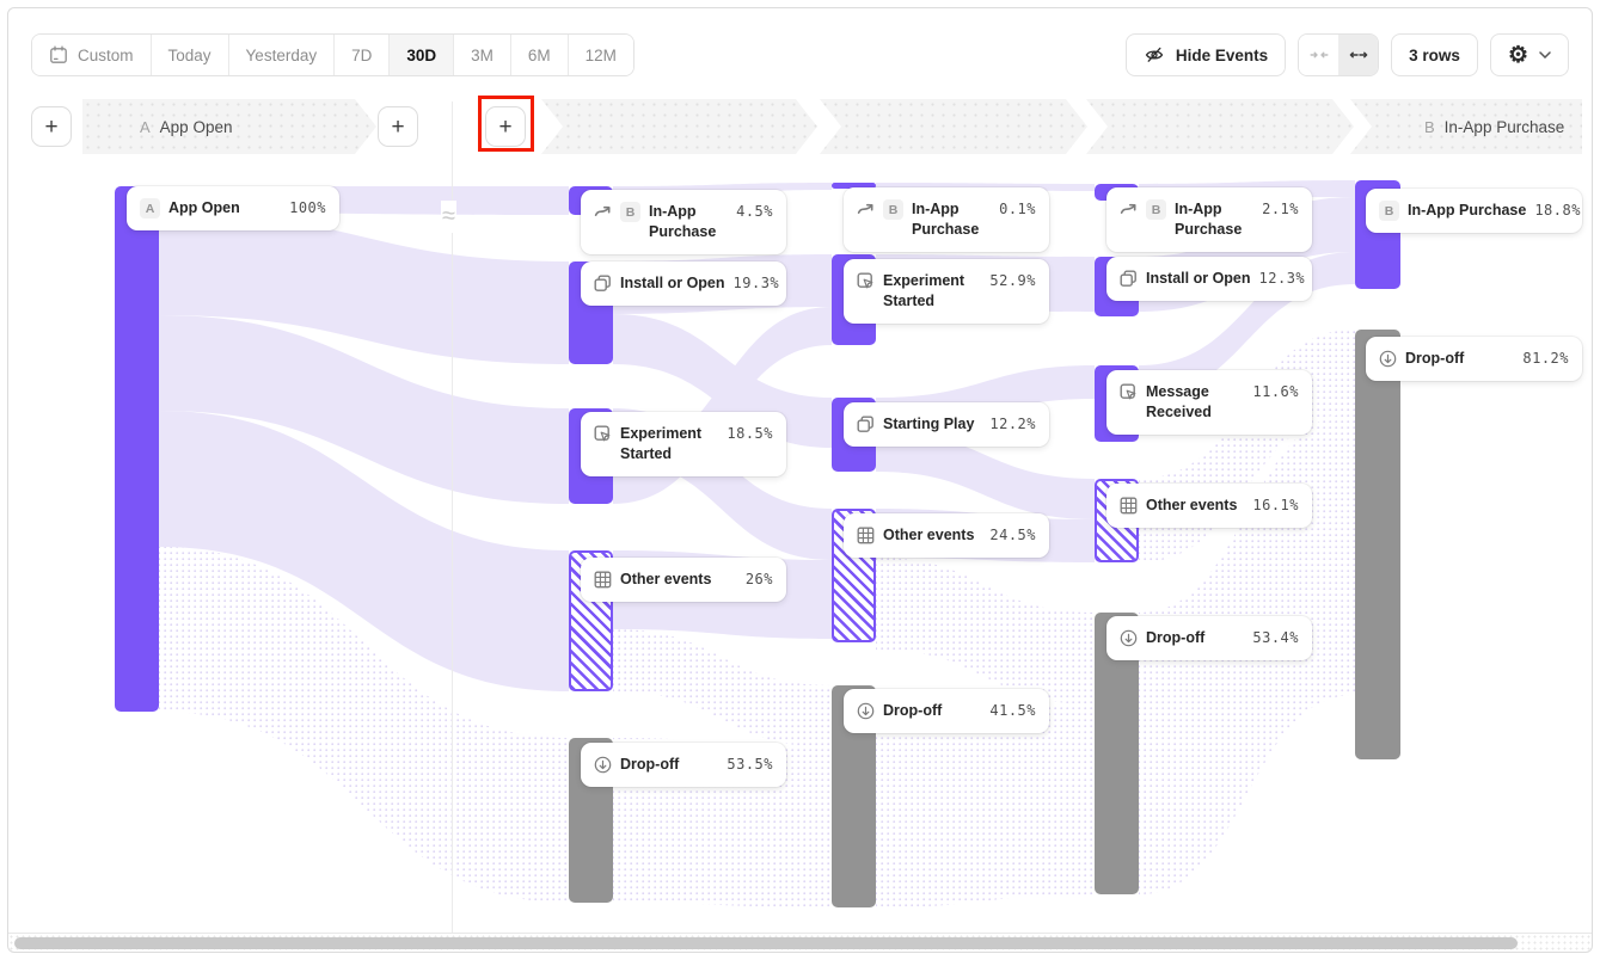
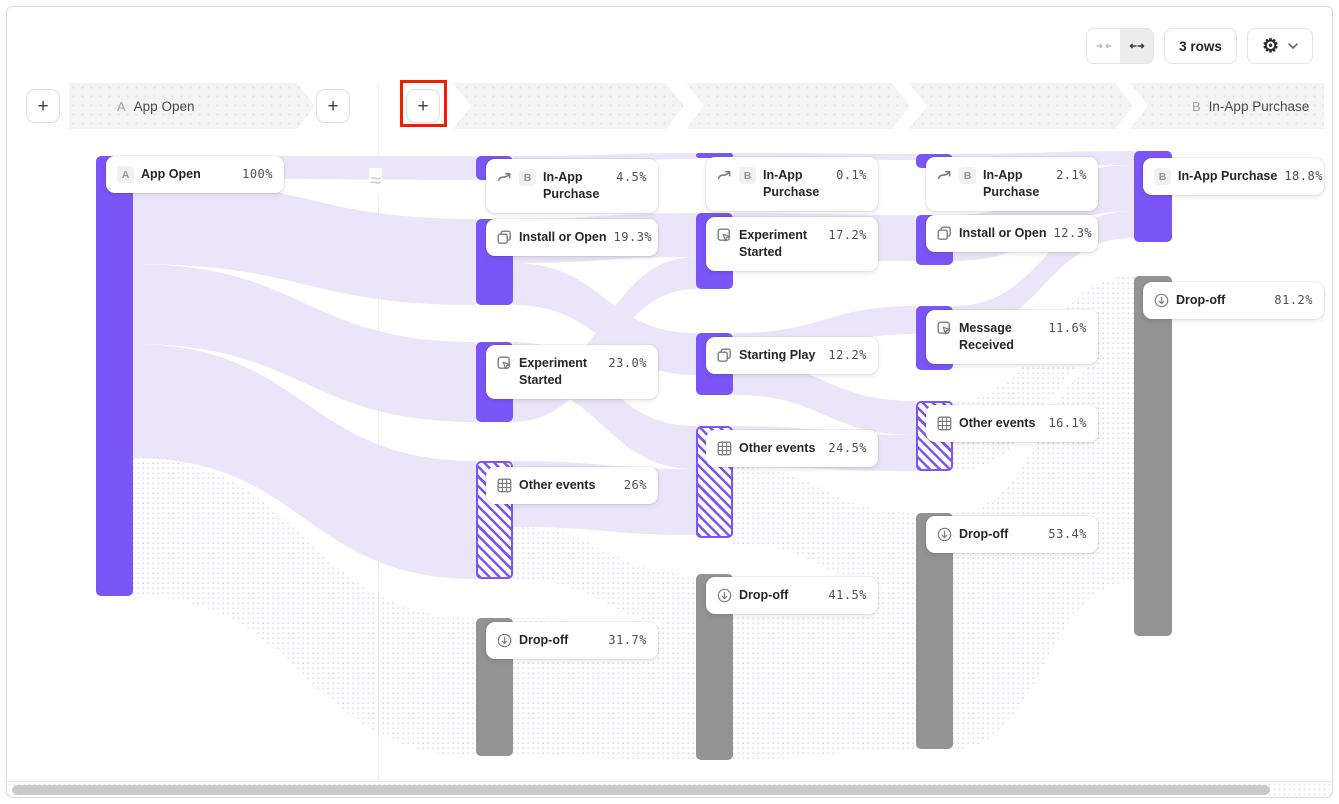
- Custom
- Today
- Yesterday
- 7D
- 30D
- 3M
- 6M
- 12M
- Hide Events
  3 rows
  ⚙
  +
  A
  App Open
  +
  ≈
  +
  B
  In-App Purchase
  A
  App Open
  100%
  B
  In-App Purchase
  4.5%
  Install or Open
  19.3%
  Experiment Started
- 18.5%
+ 23.0%
  Other events
  26%
  Drop-off
- 53.5%
+ 31.7%
  B
  In-App Purchase
  0.1%
  Experiment Started
- 52.9%
+ 17.2%
  Starting Play
  12.2%
  Other events
  24.5%
  Drop-off
  41.5%
  B
  In-App Purchase
  2.1%
  Install or Open
  12.3%
  Message Received
  11.6%
  Other events
  16.1%
  Drop-off
  53.4%
  B
  In-App Purchase
  18.8%
  Drop-off
  81.2%
